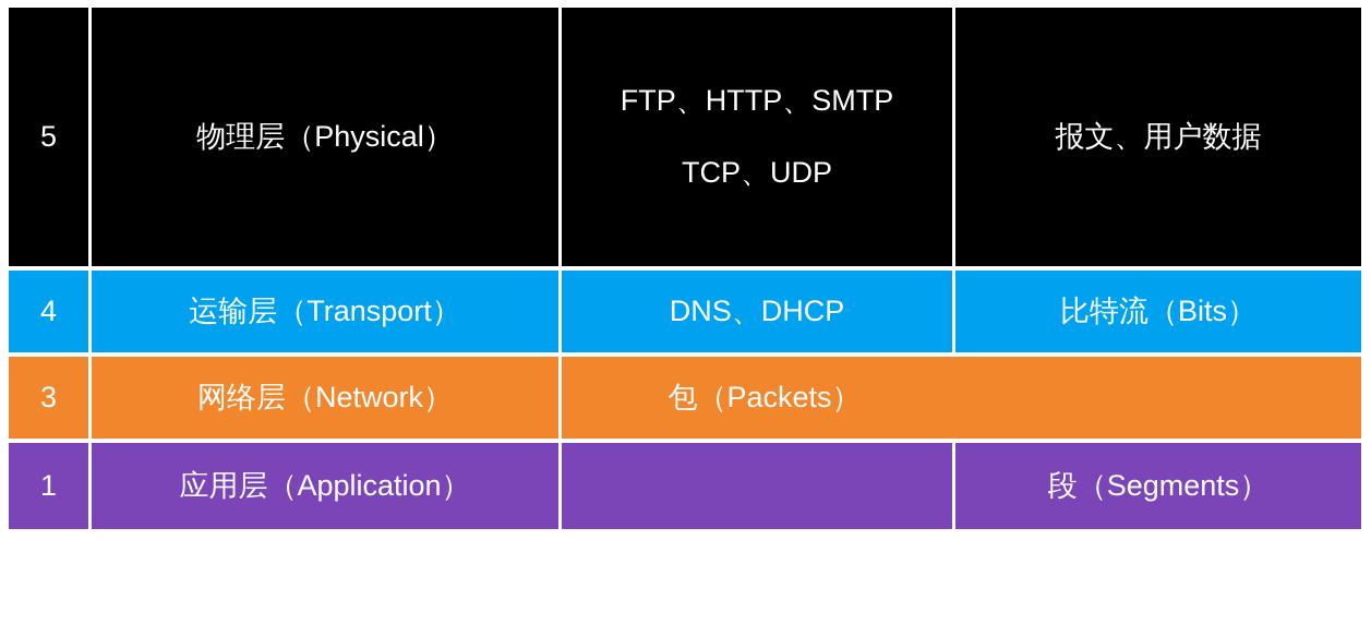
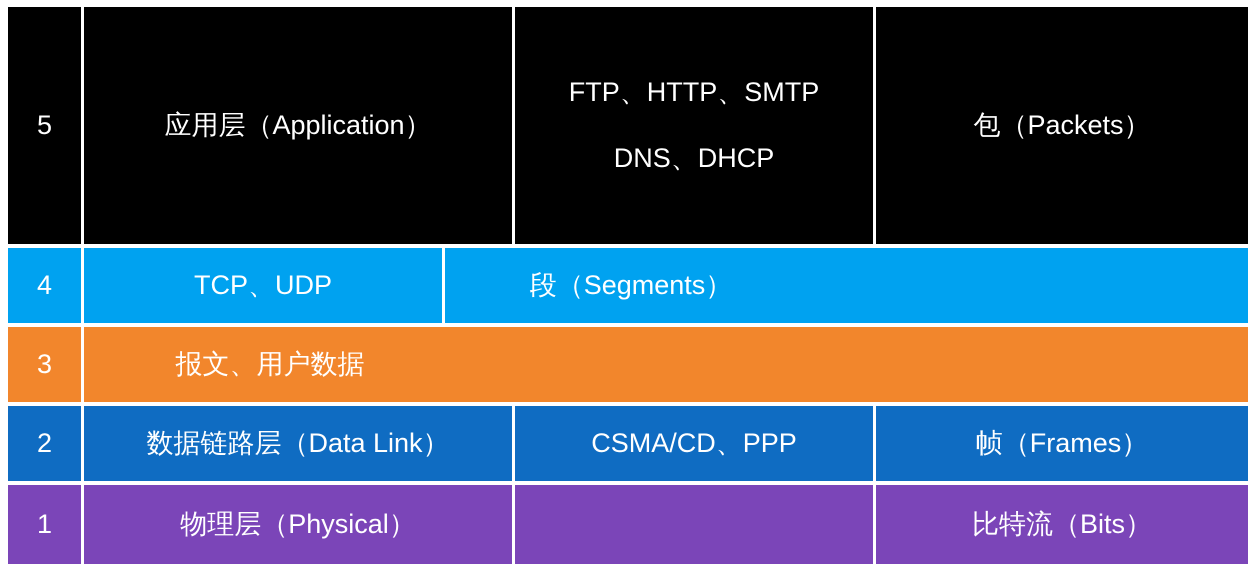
  5
- 物理层（Physical）
+ 应用层（Application）
  FTP、HTTP、SMTP
- TCP、UDP
+ DNS、DHCP
- 报文、用户数据
+ 包（Packets）
  4
- 运输层（Transport）
- DNS、DHCP
+ TCP、UDP
- 比特流（Bits）
+ 段（Segments）
  3
- 网络层（Network）
- 包（Packets）
+ 报文、用户数据
+ 2
+ 数据链路层（Data Link）
+ CSMA/CD、PPP
+ 帧（Frames）
  1
- 应用层（Application）
+ 物理层（Physical）
- 段（Segments）
+ 比特流（Bits）
